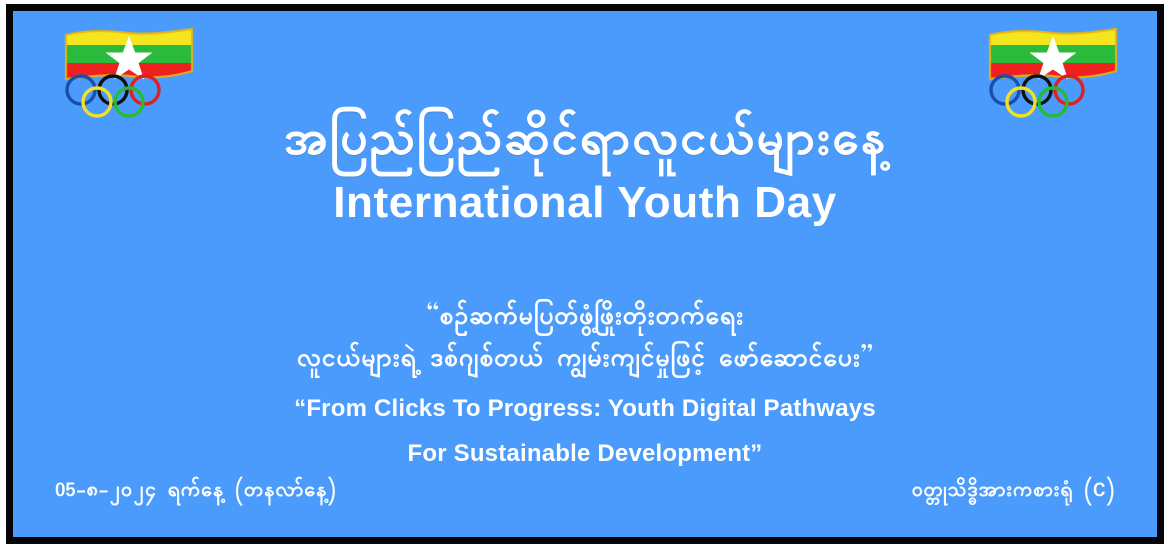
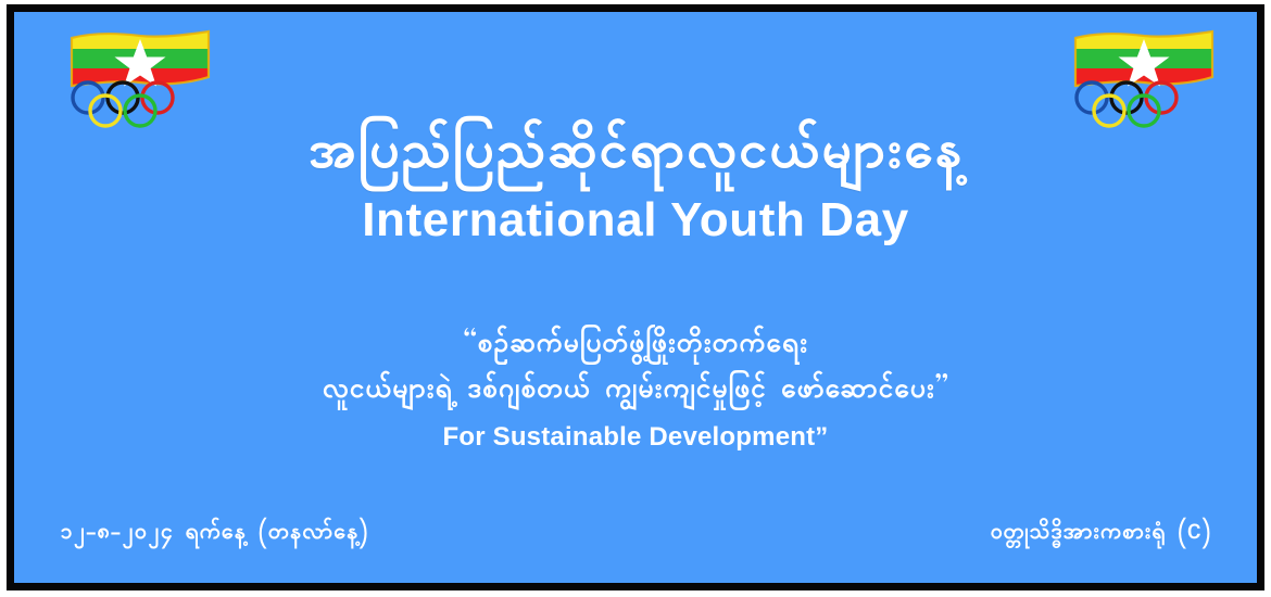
  အပြည်ပြည်ဆိုင်ရာလူငယ်များနေ့
  International Youth Day
  “စဉ်ဆက်မပြတ်ဖွံ့ဖြိုးတိုးတက်ရေး
  လူငယ်များရဲ့ ဒစ်ဂျစ်တယ် ကျွမ်းကျင်မှုဖြင့် ဖော်ဆောင်ပေး”
- “From Clicks To Progress: Youth Digital Pathways
  For Sustainable Development”
- 05-၈-၂၀၂၄ ရက်နေ့ (တနလာ်နေ့)
+ ၁၂-၈-၂၀၂၄ ရက်နေ့ (တနလာ်နေ့)
  ဝတ္တုသိဒ္ဓိအားကစားရုံ (C)
